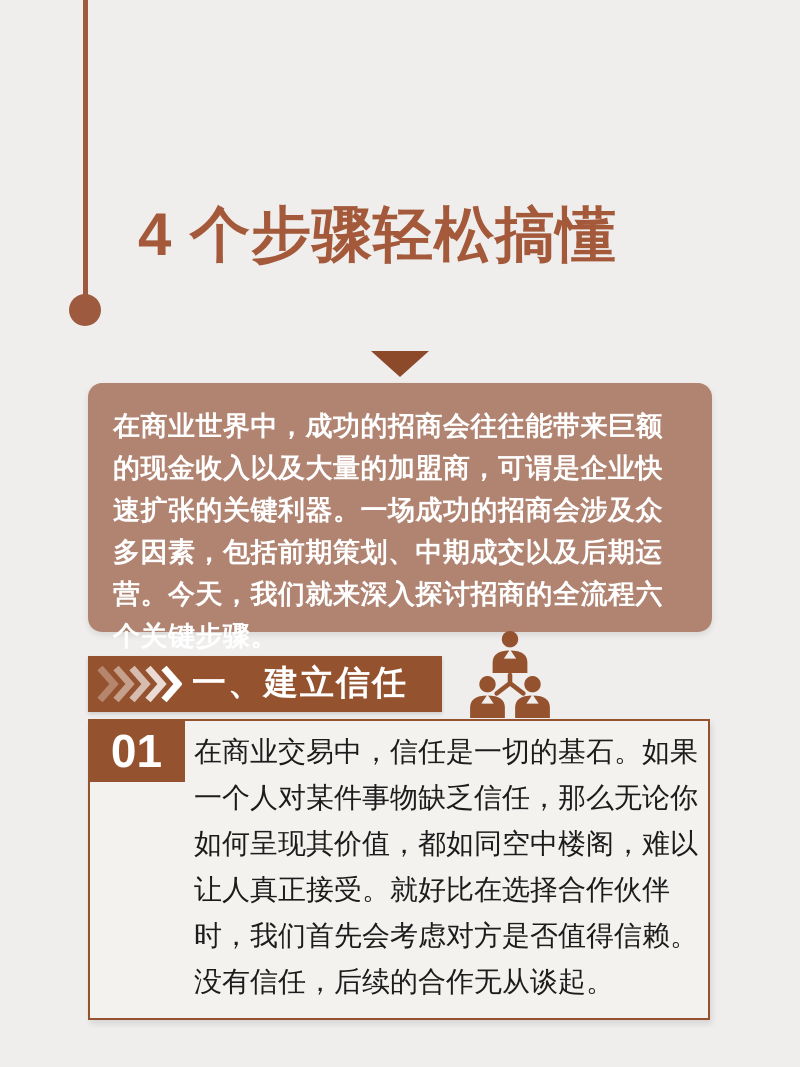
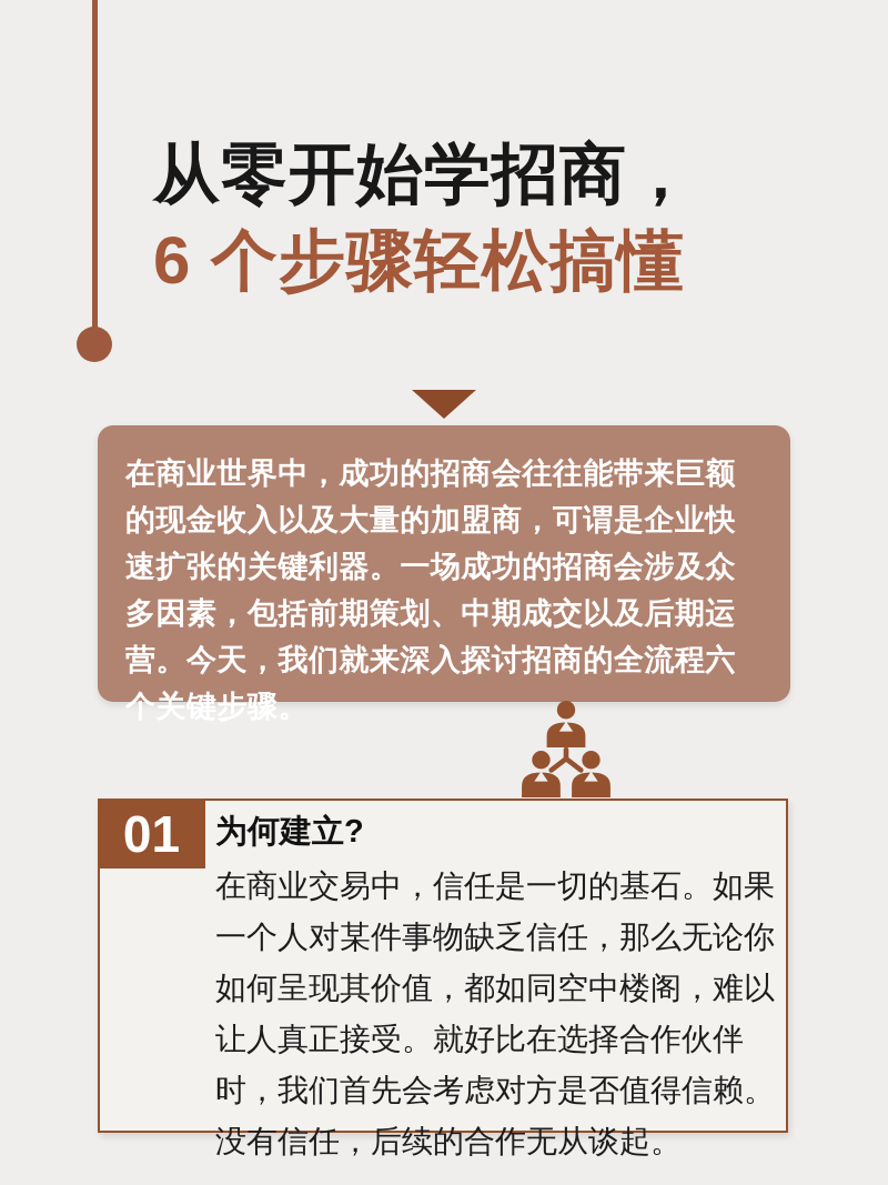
+ 从零开始学招商，
- 4 个步骤轻松搞懂
+ 6 个步骤轻松搞懂
  在商业世界中，成功的招商会往往能带来巨额的现金收入以及大量的加盟商，可谓是企业快速扩张的关键利器。一场成功的招商会涉及众多因素，包括前期策划、中期成交以及后期运营。今天，我们就来深入探讨招商的全流程六个关键步骤。
- 一、建立信任
  01
+ 为何建立?
  在商业交易中，信任是一切的基石。如果一个人对某件事物缺乏信任，那么无论你如何呈现其价值，都如同空中楼阁，难以让人真正接受。就好比在选择合作伙伴时，我们首先会考虑对方是否值得信赖。没有信任，后续的合作无从谈起。
